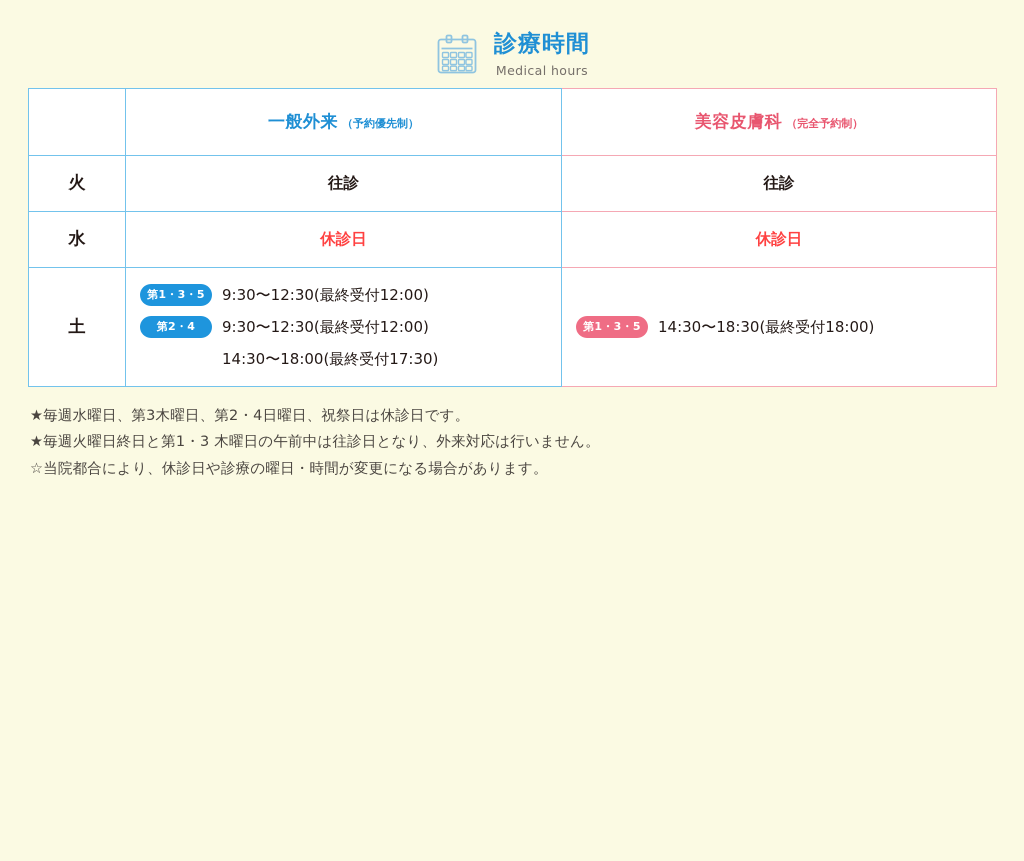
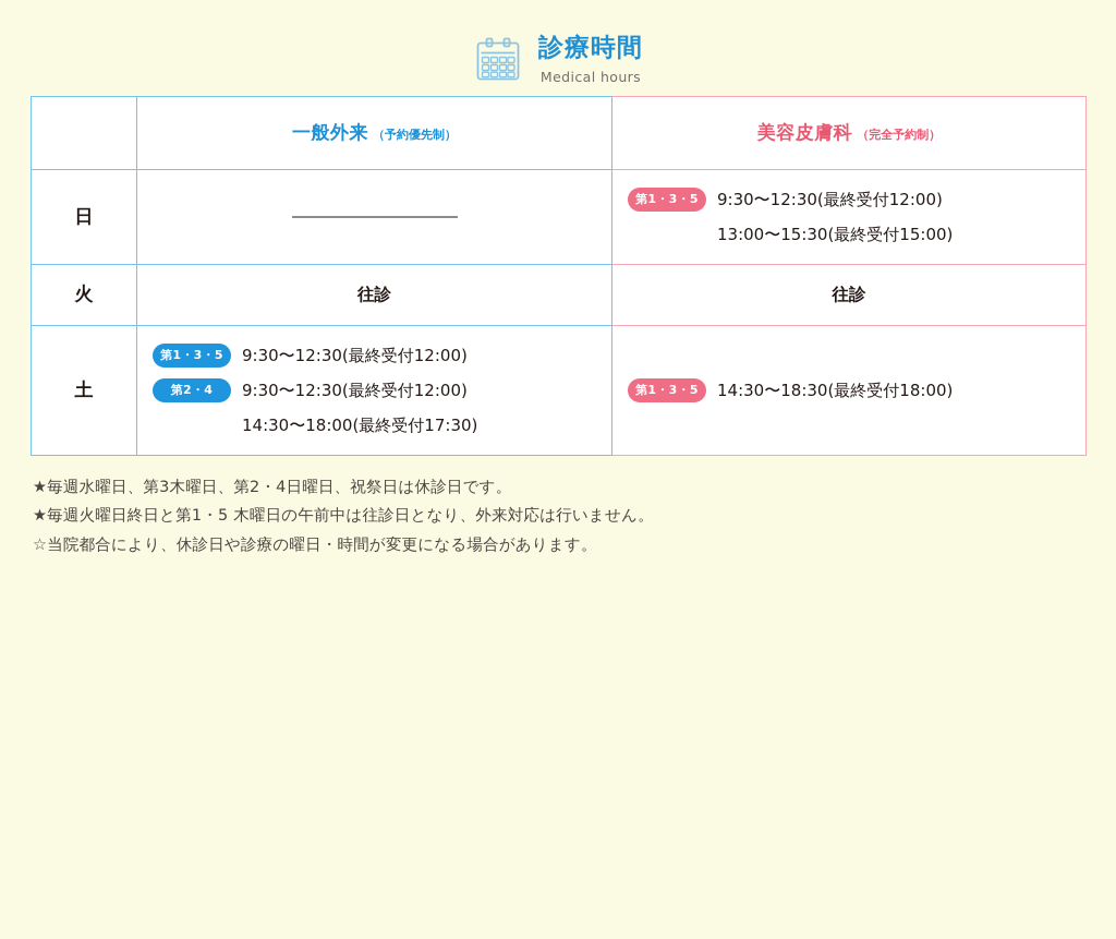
  診療時間
  Medical hours
  	一般外来 （予約優先制）	美容皮膚科 （完全予約制）
+ 日		第1・3・5 9:30〜12:30(最終受付12:00)13:00〜15:30(最終受付15:00)
  火	往診	往診
- 水	休診日	休診日
  土	第1・3・5 9:30〜12:30(最終受付12:00)第2・4 9:30〜12:30(最終受付12:00)14:30〜18:00(最終受付17:30)	第1・3・5 14:30〜18:30(最終受付18:00)
  ★毎週水曜日、第3木曜日、第2・4日曜日、祝祭日は休診日です。
- ★毎週火曜日終日と第1・3 木曜日の午前中は往診日となり、外来対応は行いません。
+ ★毎週火曜日終日と第1・5 木曜日の午前中は往診日となり、外来対応は行いません。
  ☆当院都合により、休診日や診療の曜日・時間が変更になる場合があります。
